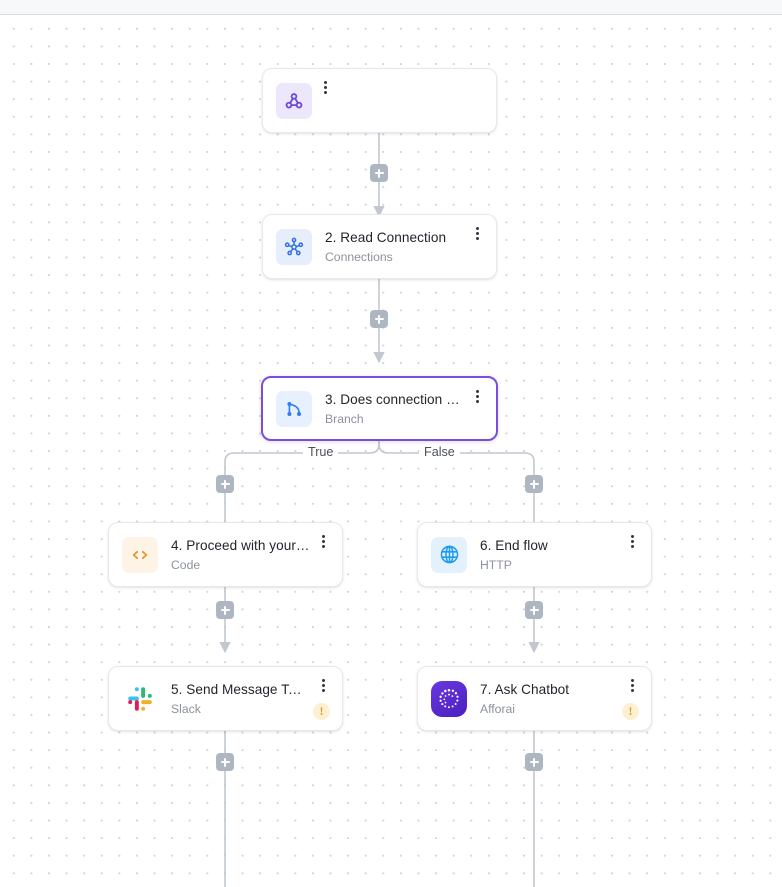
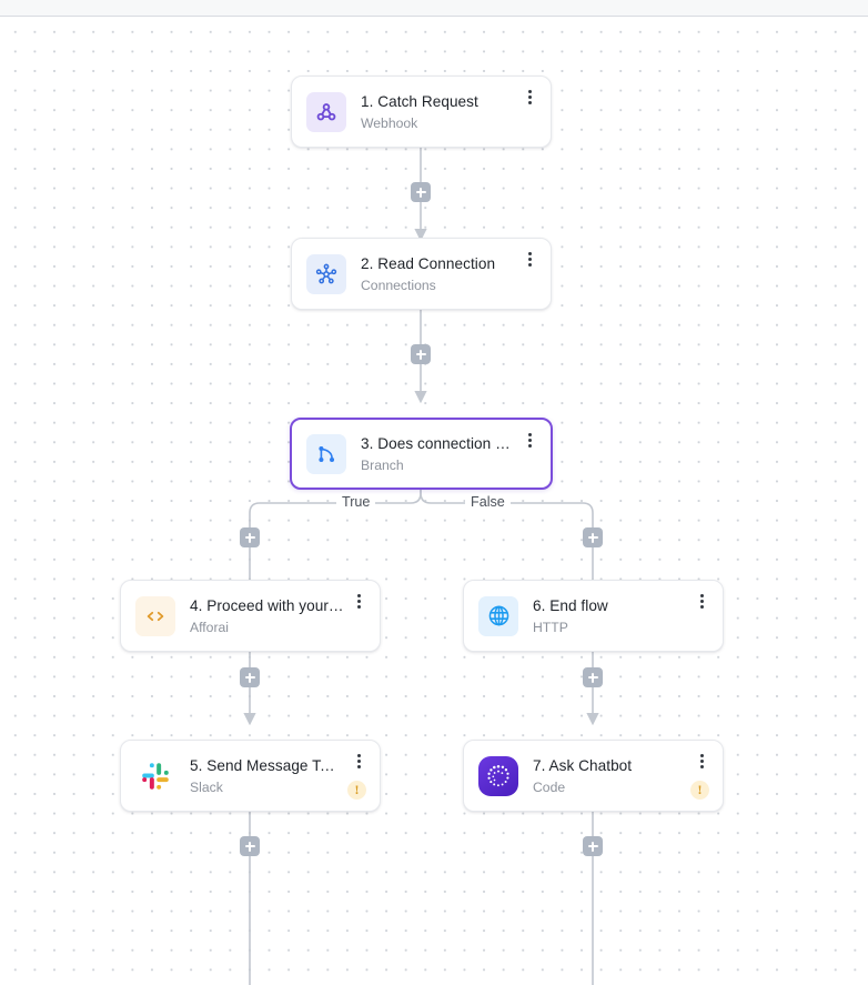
+ 1. Catch Request
+ Webhook
  2. Read Connection
  Connections
  3. Does connection ex
  Branch
  4. Proceed with your fl
- Code
+ Afforai
  6. End flow
  HTTP
  5. Send Message To A
  Slack
  !
  7. Ask Chatbot
- Afforai
+ Code
  !
  True
  False
